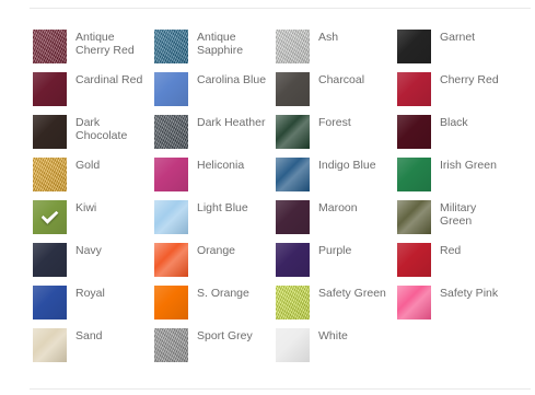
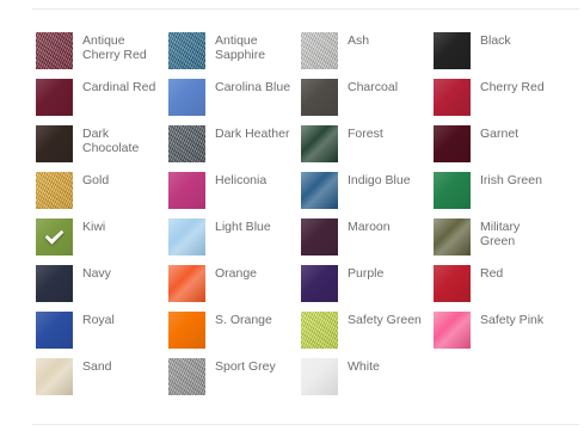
  Antique Cherry Red
  Antique Sapphire
  Ash
- Garnet
+ Black
  Cardinal Red
  Carolina Blue
  Charcoal
  Cherry Red
  Dark Chocolate
  Dark Heather
  Forest
- Black
+ Garnet
  Gold
  Heliconia
  Indigo Blue
  Irish Green
  Kiwi
  Light Blue
  Maroon
  Military Green
  Navy
  Orange
  Purple
  Red
  Royal
  S. Orange
  Safety Green
  Safety Pink
  Sand
  Sport Grey
  White
